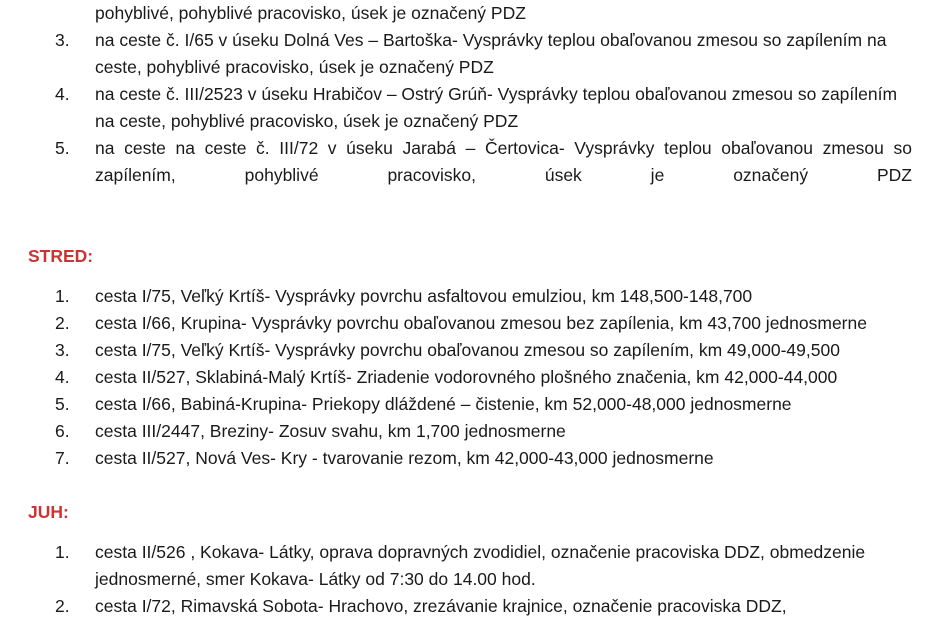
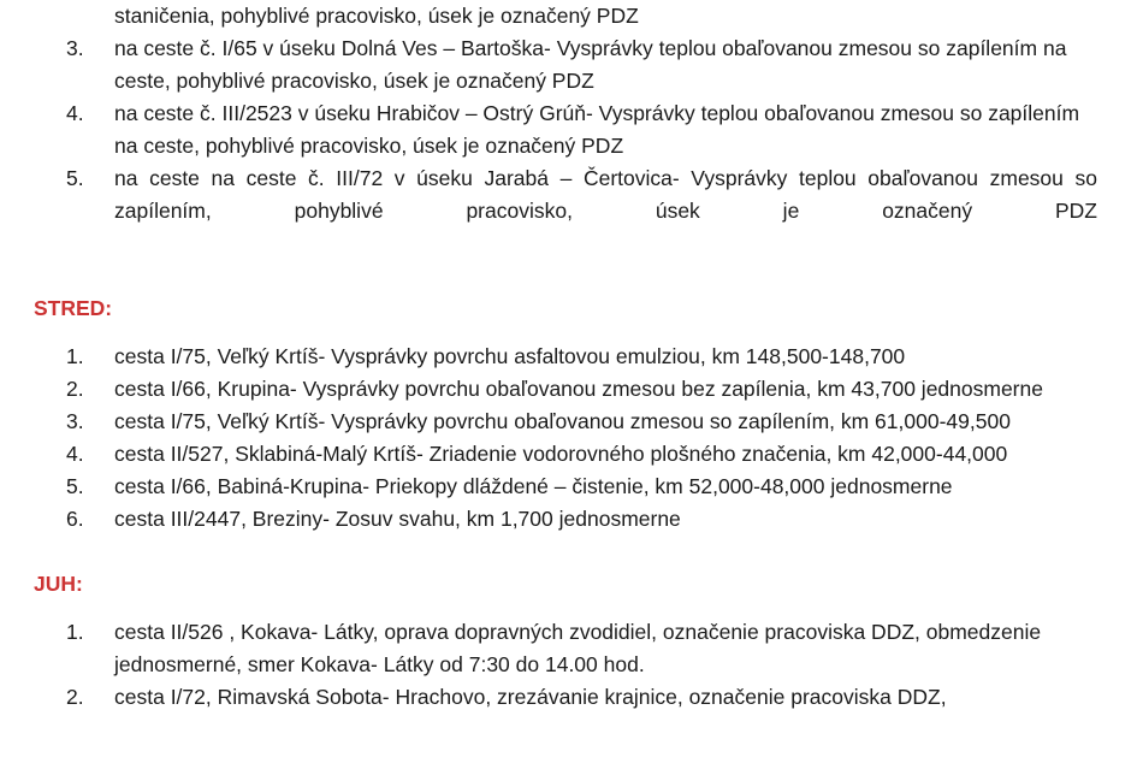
- pohyblivé, pohyblivé pracovisko, úsek je označený PDZ
+ staničenia, pohyblivé pracovisko, úsek je označený PDZ
  3.
  na ceste č. I/65 v úseku Dolná Ves – Bartoška- Vysprávky teplou obaľovanou zmesou so zapílením na ceste, pohyblivé pracovisko, úsek je označený PDZ
  4.
  na ceste č. III/2523 v úseku Hrabičov – Ostrý Grúň- Vysprávky teplou obaľovanou zmesou so zapílením na ceste, pohyblivé pracovisko, úsek je označený PDZ
  5.
  na ceste na ceste č. III/72 v úseku Jarabá – Čertovica- Vysprávky teplou obaľovanou zmesou so zapílením, pohyblivé pracovisko, úsek je označený PDZ
  STRED:
  1.
  cesta I/75, Veľký Krtíš- Vysprávky povrchu asfaltovou emulziou, km 148,500-148,700
  2.
  cesta I/66, Krupina- Vysprávky povrchu obaľovanou zmesou bez zapílenia, km 43,700 jednosmerne
  3.
- cesta I/75, Veľký Krtíš- Vysprávky povrchu obaľovanou zmesou so zapílením, km 49,000-49,500
+ cesta I/75, Veľký Krtíš- Vysprávky povrchu obaľovanou zmesou so zapílením, km 61,000-49,500
  4.
  cesta II/527, Sklabiná-Malý Krtíš- Zriadenie vodorovného plošného značenia, km 42,000-44,000
  5.
  cesta I/66, Babiná-Krupina- Priekopy dláždené – čistenie, km 52,000-48,000 jednosmerne
  6.
  cesta III/2447, Breziny- Zosuv svahu, km 1,700 jednosmerne
- 7.
- cesta II/527, Nová Ves- Kry - tvarovanie rezom, km 42,000-43,000 jednosmerne
  JUH:
  1.
  cesta II/526 , Kokava- Látky, oprava dopravných zvodidiel, označenie pracoviska DDZ, obmedzenie jednosmerné, smer Kokava- Látky od 7:30 do 14.00 hod.
  2.
  cesta I/72, Rimavská Sobota- Hrachovo, zrezávanie krajnice, označenie pracoviska DDZ,
